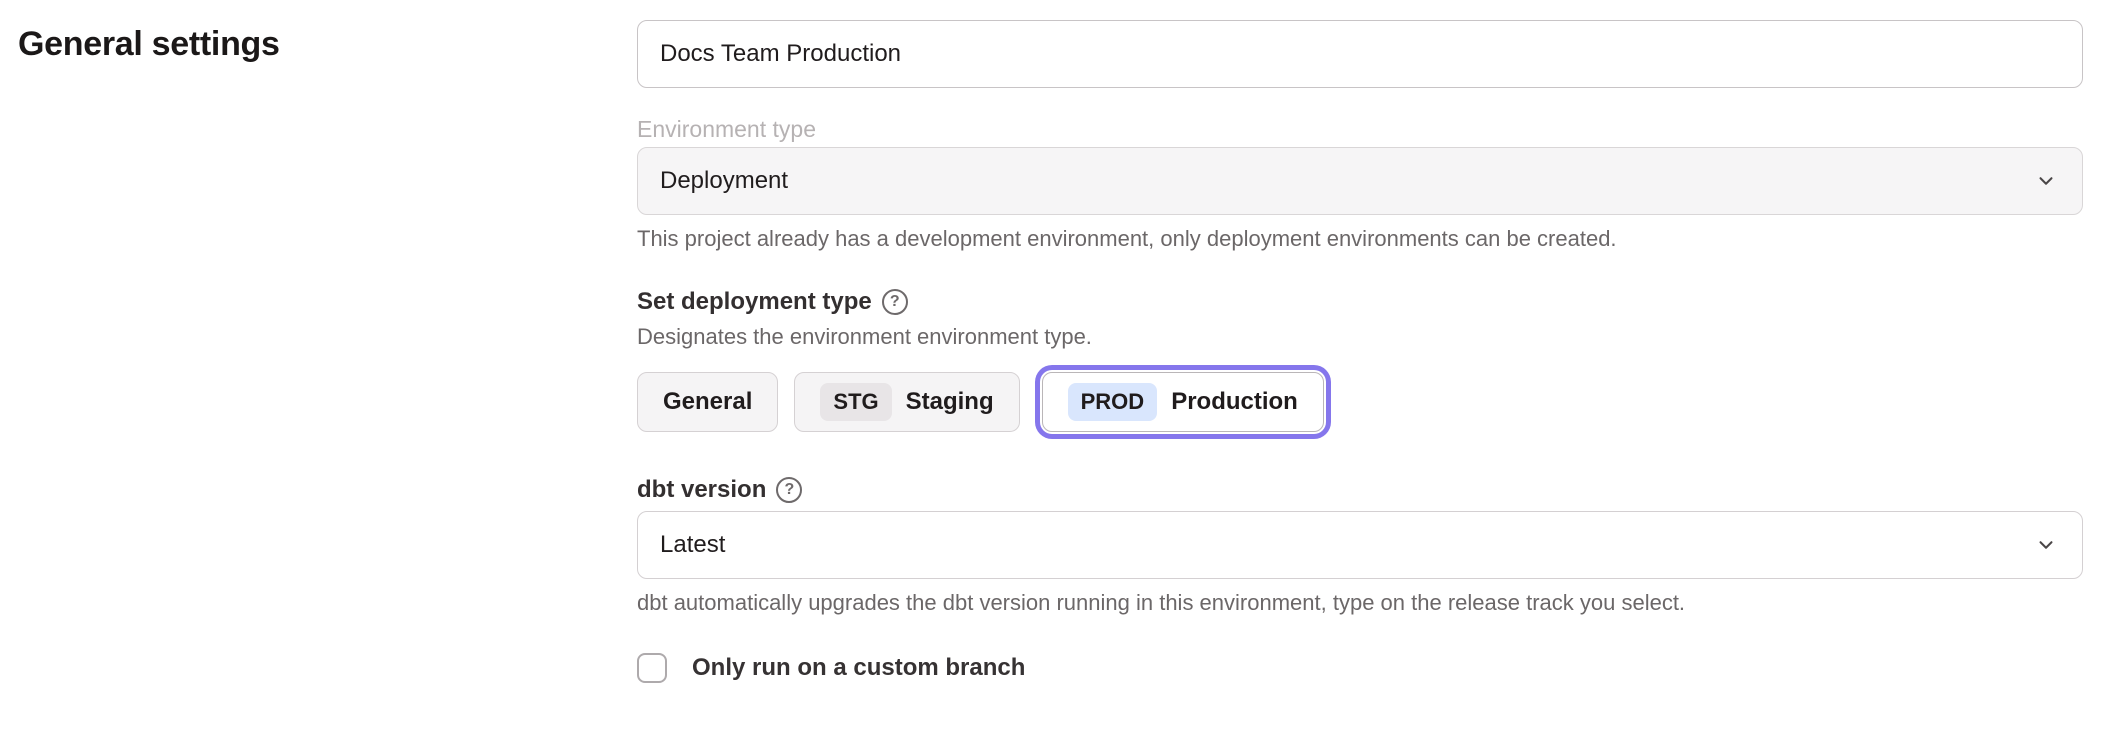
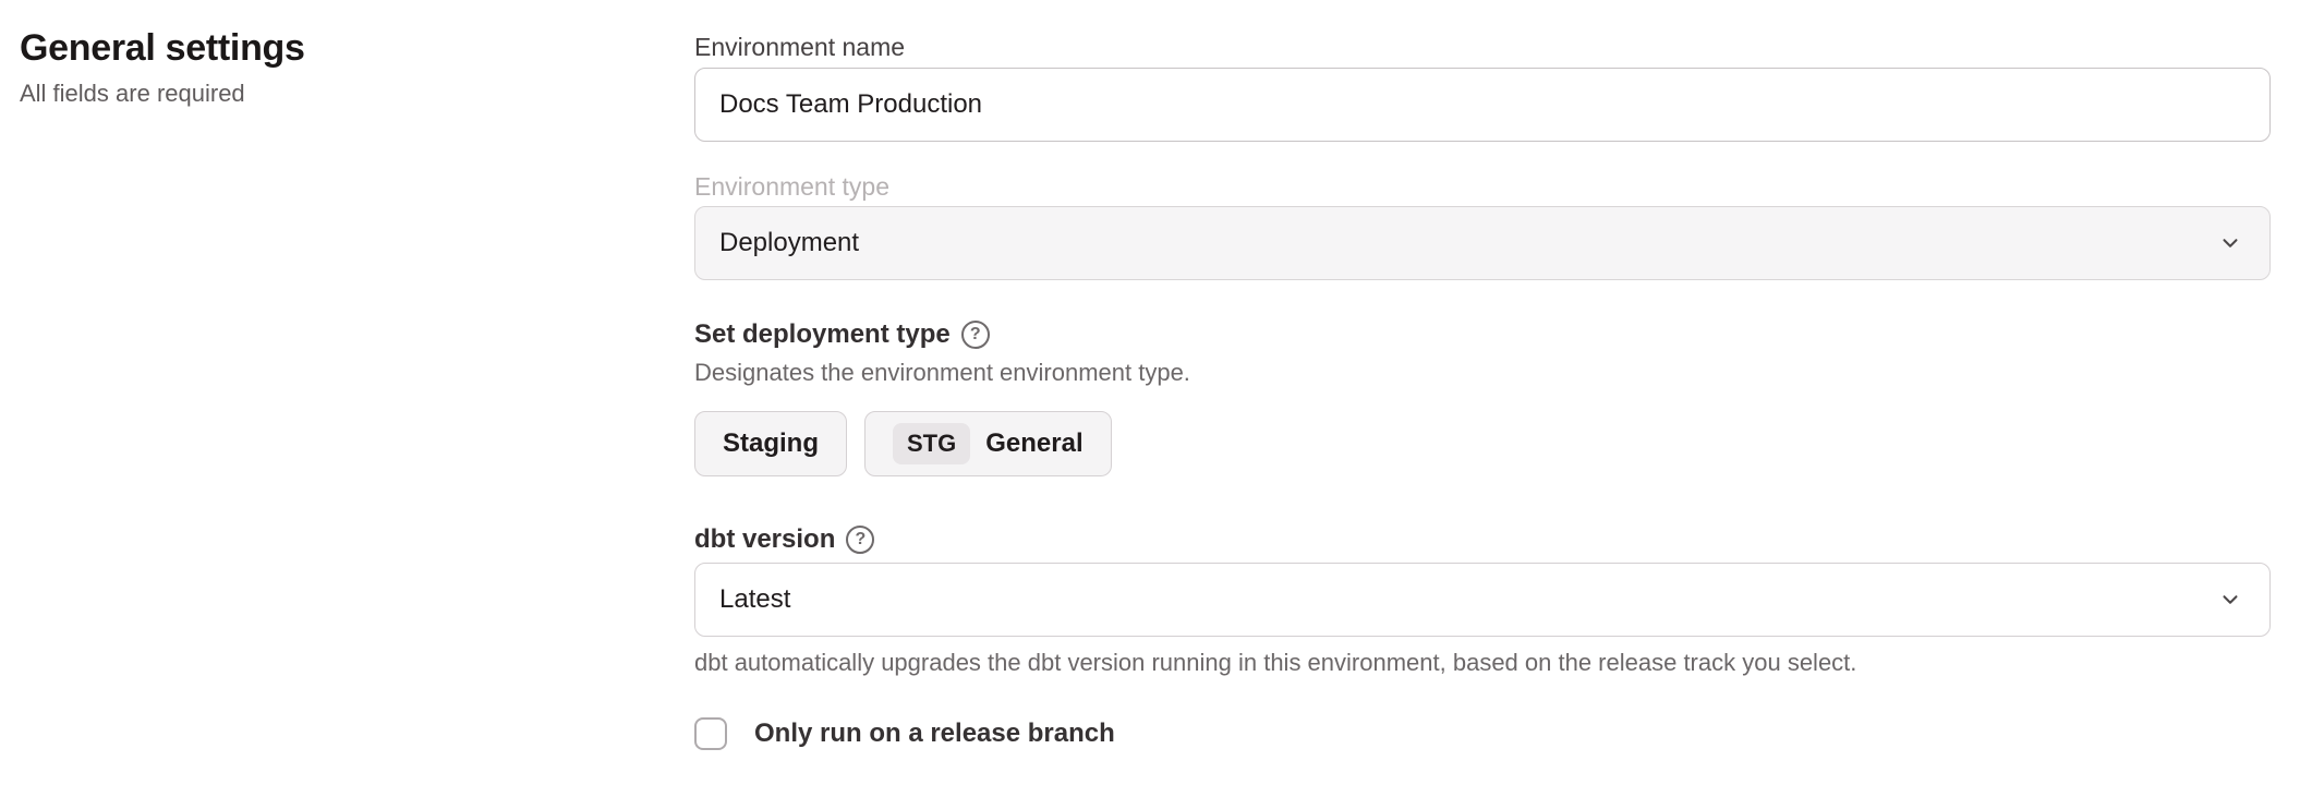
  General settings
+ All fields are required
+ Environment name
  Docs Team Production
  Environment type
  Deployment
- This project already has a development environment, only deployment environments can be created.
  Set deployment type
  ?
  Designates the environment environment type.
- General
+ Staging
  STG
- Staging
+ General
- PROD
- Production
  dbt version
  ?
  Latest
- dbt automatically upgrades the dbt version running in this environment, type on the release track you select.
+ dbt automatically upgrades the dbt version running in this environment, based on the release track you select.
- Only run on a custom branch
+ Only run on a release branch
